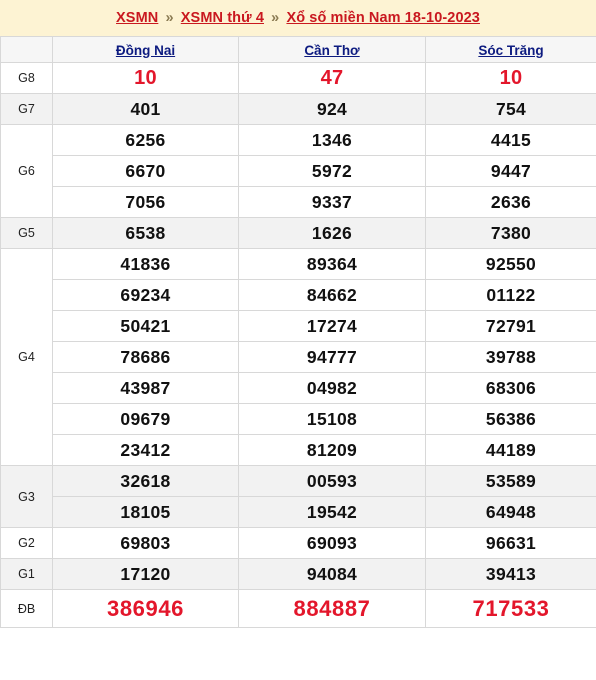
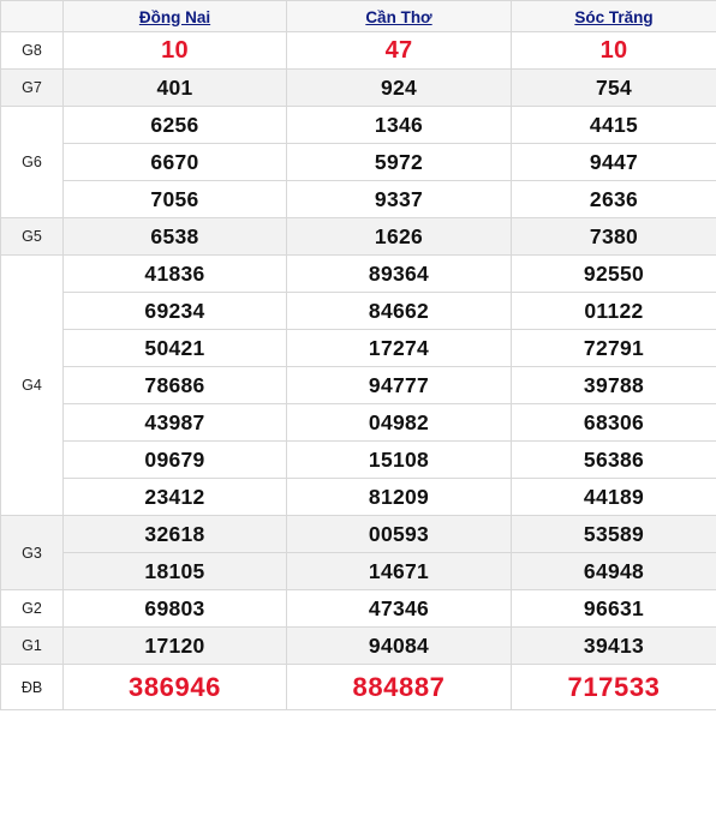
- XSMN » XSMN thứ 4 » Xổ số miền Nam 18-10-2023
  	Đồng Nai	Cần Thơ	Sóc Trăng
  G8	10	47	10
  G7	401	924	754
  G6	6256	1346	4415
  6670	5972	9447
  7056	9337	2636
  G5	6538	1626	7380
  G4	41836	89364	92550
  69234	84662	01122
  50421	17274	72791
  78686	94777	39788
  43987	04982	68306
  09679	15108	56386
  23412	81209	44189
  G3	32618	00593	53589
- 18105	19542	64948
+ 18105	14671	64948
- G2	69803	69093	96631
+ G2	69803	47346	96631
  G1	17120	94084	39413
  ĐB	386946	884887	717533
